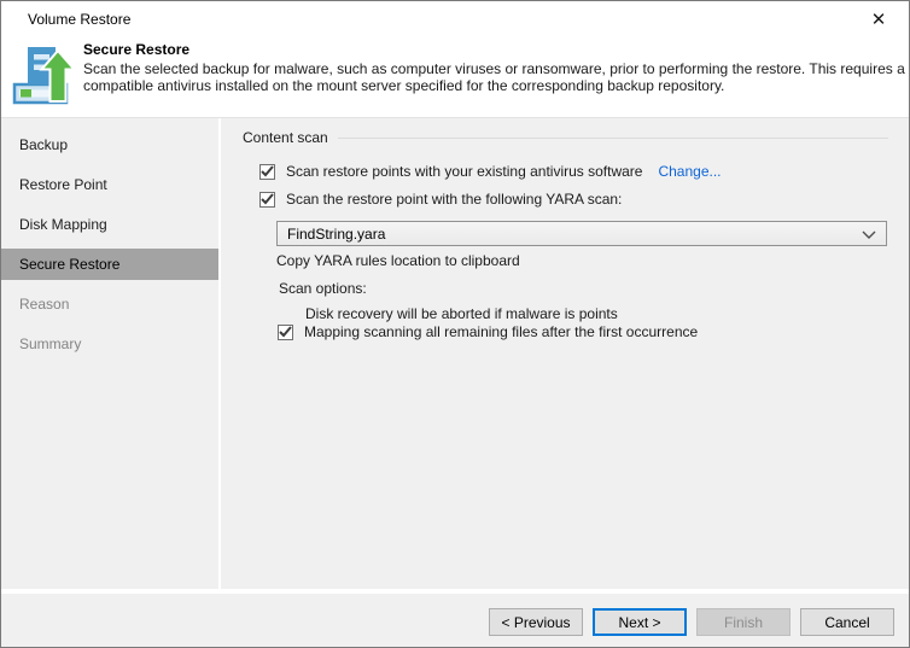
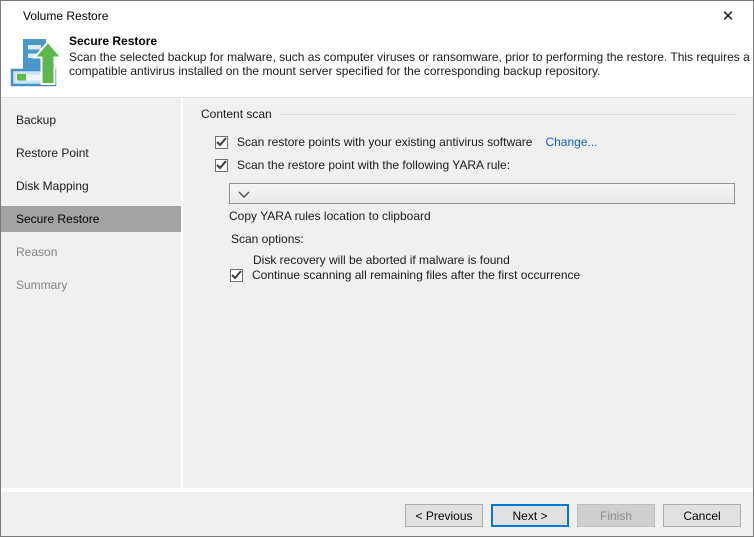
  Volume Restore
  ✕
  Secure Restore
  Scan the selected backup for malware, such as computer viruses or ransomware, prior to performing the restore. This requires a
  compatible antivirus installed on the mount server specified for the corresponding backup repository.
  Backup
  Restore Point
  Disk Mapping
  Secure Restore
  Reason
  Summary
  Content scan
  Scan restore points with your existing antivirus software
  Change...
- Scan the restore point with the following YARA scan:
+ Scan the restore point with the following YARA rule:
- FindString.yara
  Copy YARA rules location to clipboard
  Scan options:
- Disk recovery will be aborted if malware is points
+ Disk recovery will be aborted if malware is found
- Mapping scanning all remaining files after the first occurrence
+ Continue scanning all remaining files after the first occurrence
  < Previous
  Next >
  Finish
  Cancel
